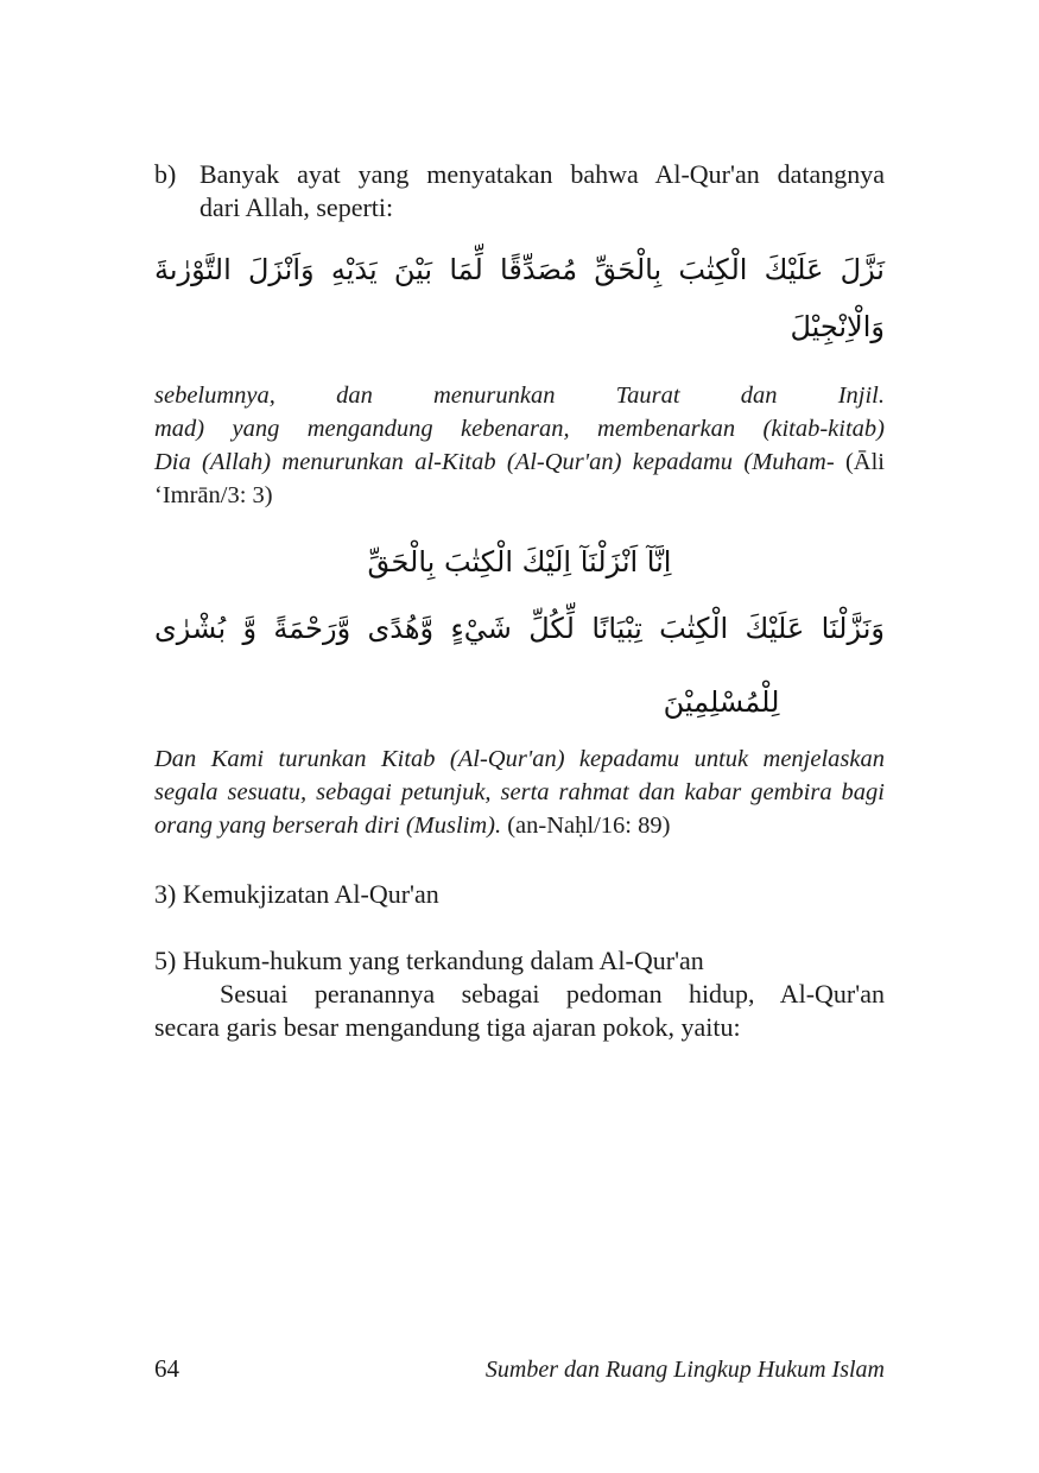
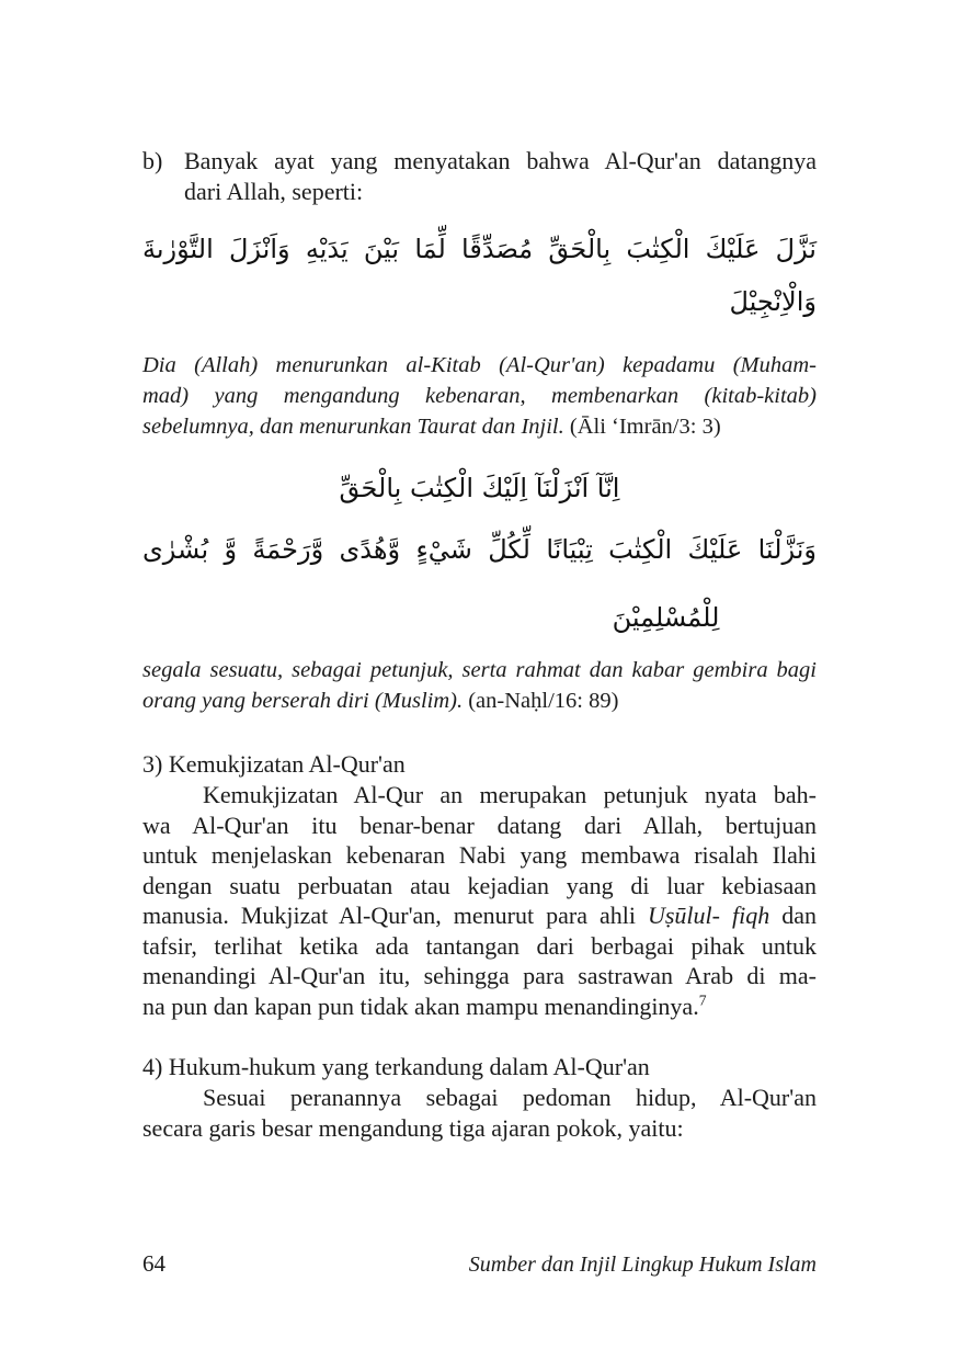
  b)
  Banyak ayat yang menyatakan bahwa Al-Qur'an datangnya
  dari Allah, seperti:
  نَزَّلَ عَلَيْكَ الْكِتٰبَ بِالْحَقِّ مُصَدِّقًا لِّمَا بَيْنَ يَدَيْهِ وَاَنْزَلَ التَّوْرٰىةَ وَالْاِنْجِيْلَ
- sebelumnya, dan menurunkan Taurat dan Injil.
+ Dia (Allah) menurunkan al-Kitab (Al-Qur'an) kepadamu (Muham-
  mad) yang mengandung kebenaran, membenarkan (kitab-kitab)
- Dia (Allah) menurunkan al-Kitab (Al-Qur'an) kepadamu (Muham- (Āli ʻImrān/3: 3)
+ sebelumnya, dan menurunkan Taurat dan Injil. (Āli ʻImrān/3: 3)
  اِنَّآ اَنْزَلْنَآ اِلَيْكَ الْكِتٰبَ بِالْحَقِّ
  وَنَزَّلْنَا عَلَيْكَ الْكِتٰبَ تِبْيَانًا لِّكُلِّ شَيْءٍ وَّهُدًى وَّرَحْمَةً وَّ بُشْرٰى
  لِلْمُسْلِمِيْنَ
- Dan Kami turunkan Kitab (Al-Qur'an) kepadamu untuk menjelaskan
  segala sesuatu, sebagai petunjuk, serta rahmat dan kabar gembira bagi
  orang yang berserah diri (Muslim). (an-Naḥl/16: 89)
  3) Kemukjizatan Al-Qur'an
+ Kemukjizatan Al-Qur an merupakan petunjuk nyata bah-
+ wa Al-Qur'an itu benar-benar datang dari Allah, bertujuan
+ untuk menjelaskan kebenaran Nabi yang membawa risalah Ilahi
+ dengan suatu perbuatan atau kejadian yang di luar kebiasaan
+ manusia. Mukjizat Al-Qur'an, menurut para ahli Uṣūlul- fiqh dan
+ tafsir, terlihat ketika ada tantangan dari berbagai pihak untuk
+ menandingi Al-Qur'an itu, sehingga para sastrawan Arab di ma-
+ na pun dan kapan pun tidak akan mampu menandinginya.7
- 5) Hukum-hukum yang terkandung dalam Al-Qur'an
+ 4) Hukum-hukum yang terkandung dalam Al-Qur'an
  Sesuai peranannya sebagai pedoman hidup, Al-Qur'an
  secara garis besar mengandung tiga ajaran pokok, yaitu:
  64
- Sumber dan Ruang Lingkup Hukum Islam
+ Sumber dan Injil Lingkup Hukum Islam
